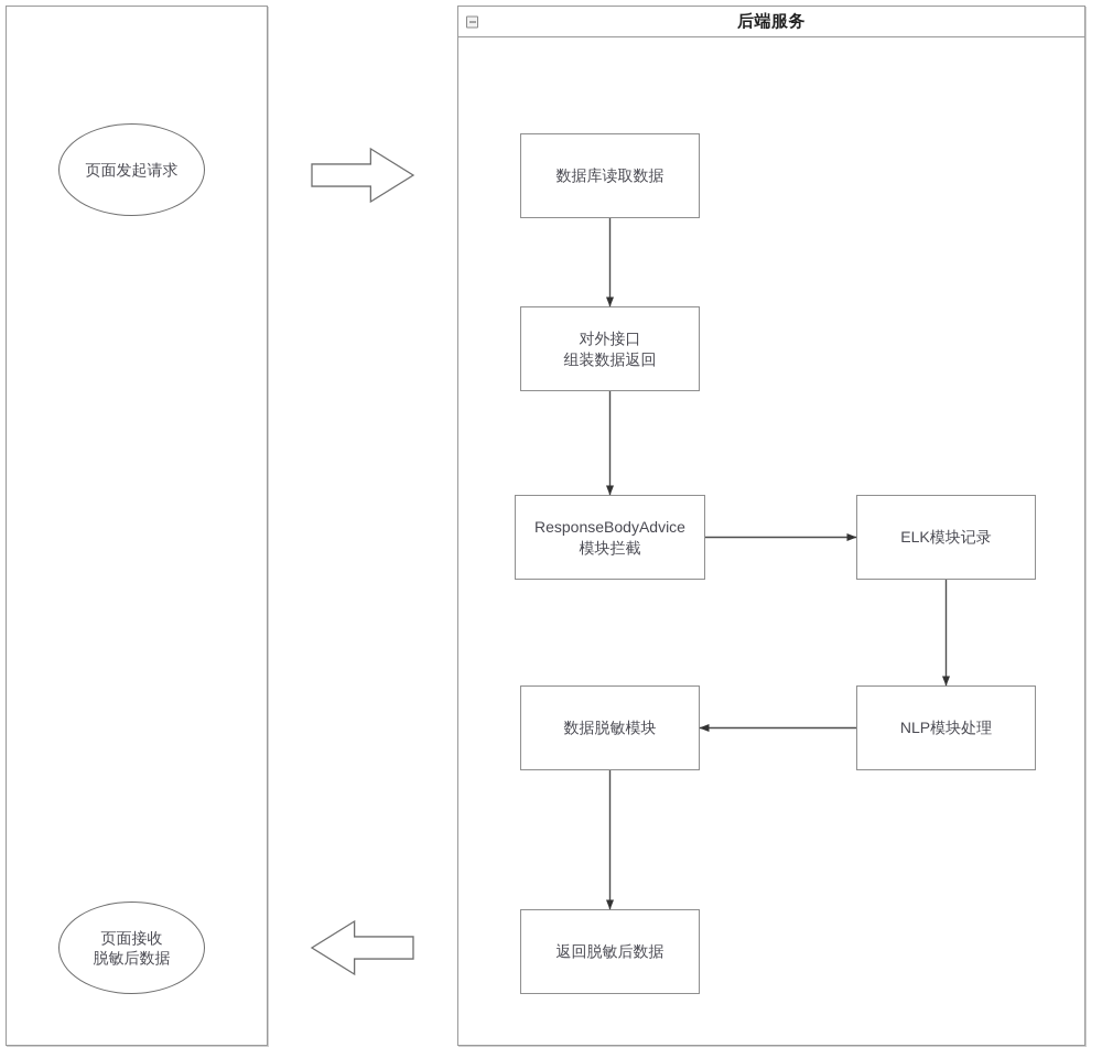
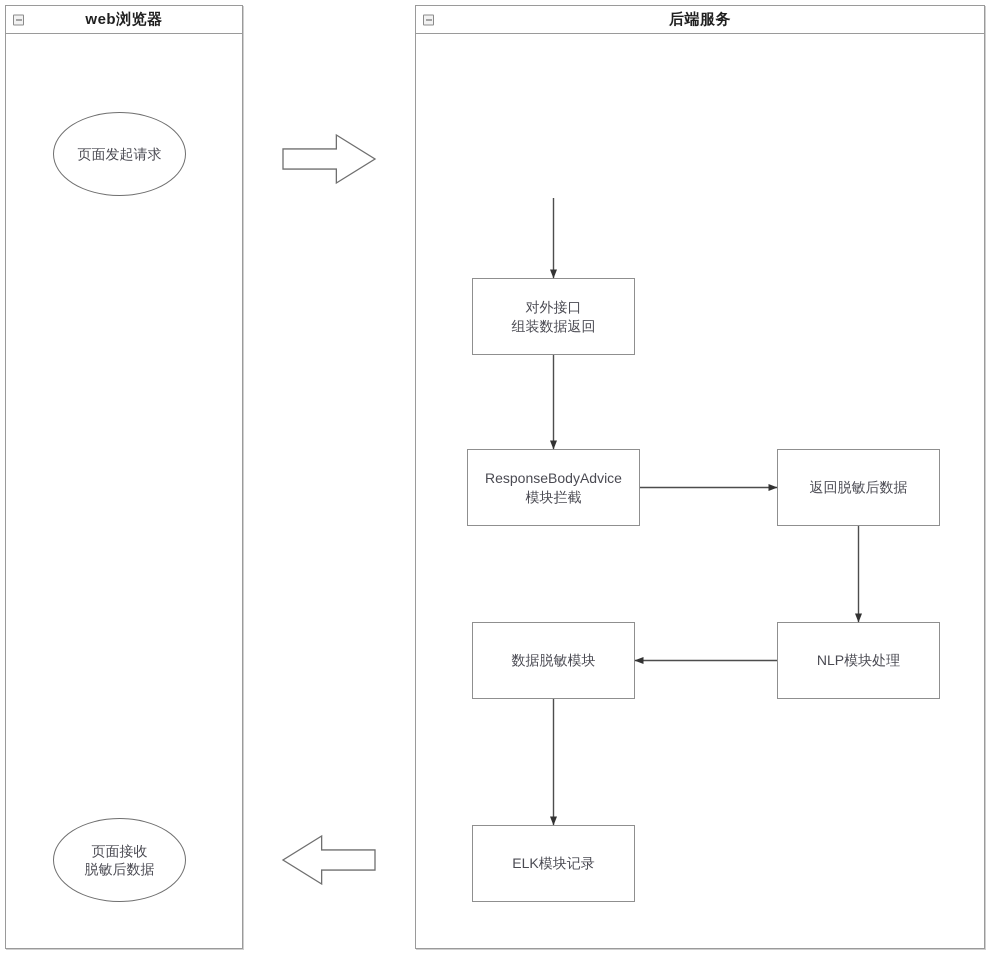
+ web浏览器
  后端服务
  页面发起请求
  页面接收
  脱敏后数据
- 数据库读取数据
  对外接口
  组装数据返回
  ResponseBodyAdvice
  模块拦截
- ELK模块记录
+ 返回脱敏后数据
  NLP模块处理
  数据脱敏模块
- 返回脱敏后数据
+ ELK模块记录
